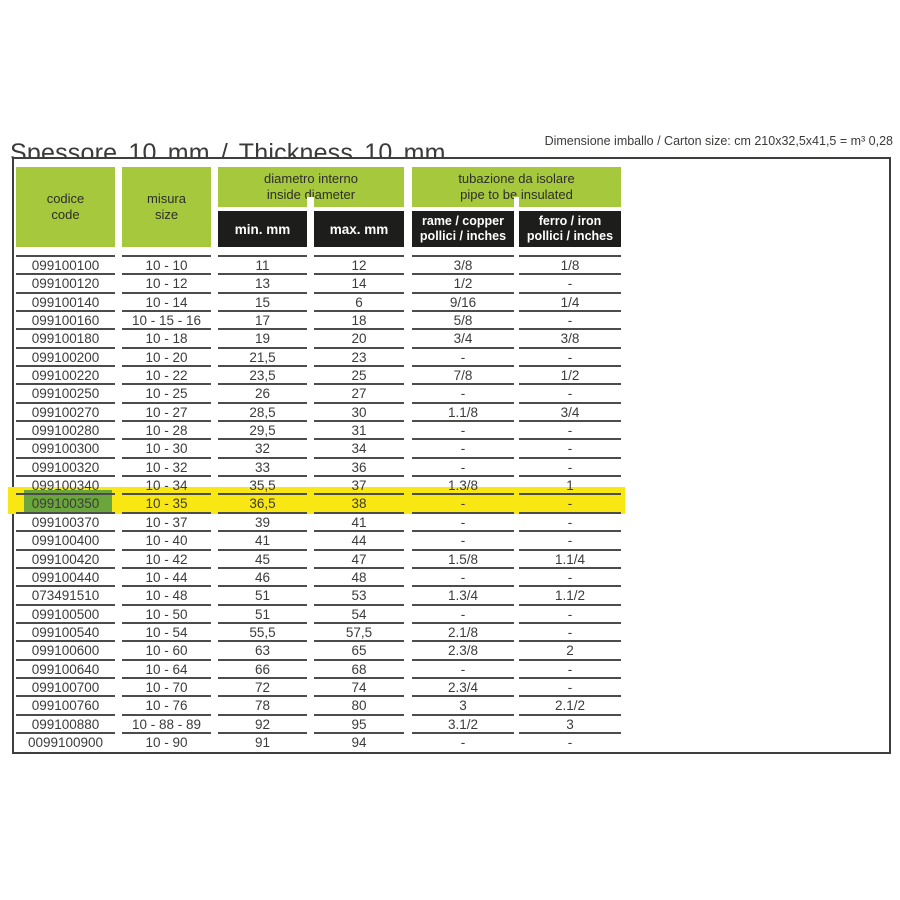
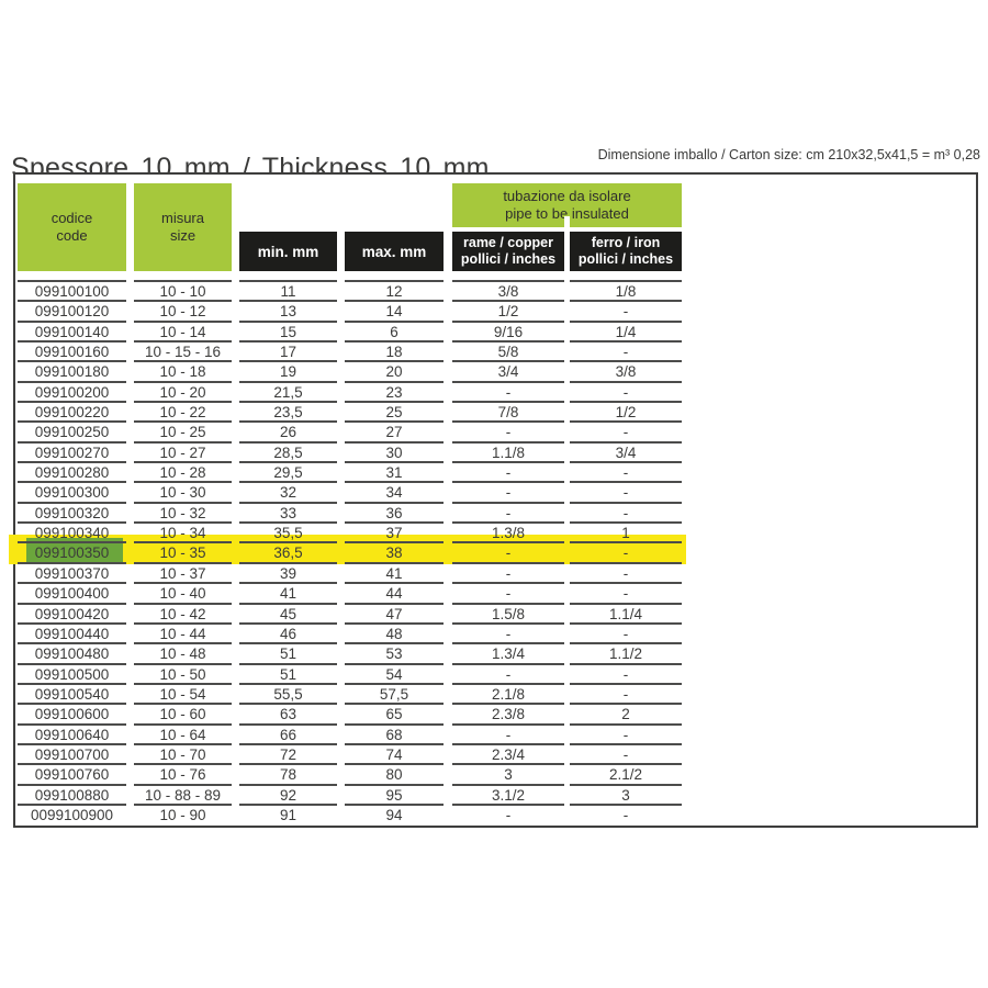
  Spessore 10 mm / Thickness 10 mm
  Dimensione imballo / Carton size: cm 210x32,5x41,5 = m³ 0,28
  codice
  code
  misura
  size
- diametro interno
- inside diameter
  tubazione da isolare
  pipe to be insulated
  min. mm
  max. mm
  rame / copper
  pollici / inches
  ferro / iron
  pollici / inches
  099100100
  10 - 10
  11
  12
  3/8
  1/8
  099100120
  10 - 12
  13
  14
  1/2
  -
  099100140
  10 - 14
  15
  6
  9/16
  1/4
  099100160
  10 - 15 - 16
  17
  18
  5/8
  -
  099100180
  10 - 18
  19
  20
  3/4
  3/8
  099100200
  10 - 20
  21,5
  23
  -
  -
  099100220
  10 - 22
  23,5
  25
  7/8
  1/2
  099100250
  10 - 25
  26
  27
  -
  -
  099100270
  10 - 27
  28,5
  30
  1.1/8
  3/4
  099100280
  10 - 28
  29,5
  31
  -
  -
  099100300
  10 - 30
  32
  34
  -
  -
  099100320
  10 - 32
  33
  36
  -
  -
  099100340
  10 - 34
  35,5
  37
  1.3/8
  1
  099100350
  10 - 35
  36,5
  38
  -
  -
  099100370
  10 - 37
  39
  41
  -
  -
  099100400
  10 - 40
  41
  44
  -
  -
  099100420
  10 - 42
  45
  47
  1.5/8
  1.1/4
  099100440
  10 - 44
  46
  48
  -
  -
- 073491510
+ 099100480
  10 - 48
  51
  53
  1.3/4
  1.1/2
  099100500
  10 - 50
  51
  54
  -
  -
  099100540
  10 - 54
  55,5
  57,5
  2.1/8
  -
  099100600
  10 - 60
  63
  65
  2.3/8
  2
  099100640
  10 - 64
  66
  68
  -
  -
  099100700
  10 - 70
  72
  74
  2.3/4
  -
  099100760
  10 - 76
  78
  80
  3
  2.1/2
  099100880
  10 - 88 - 89
  92
  95
  3.1/2
  3
  0099100900
  10 - 90
  91
  94
  -
  -
